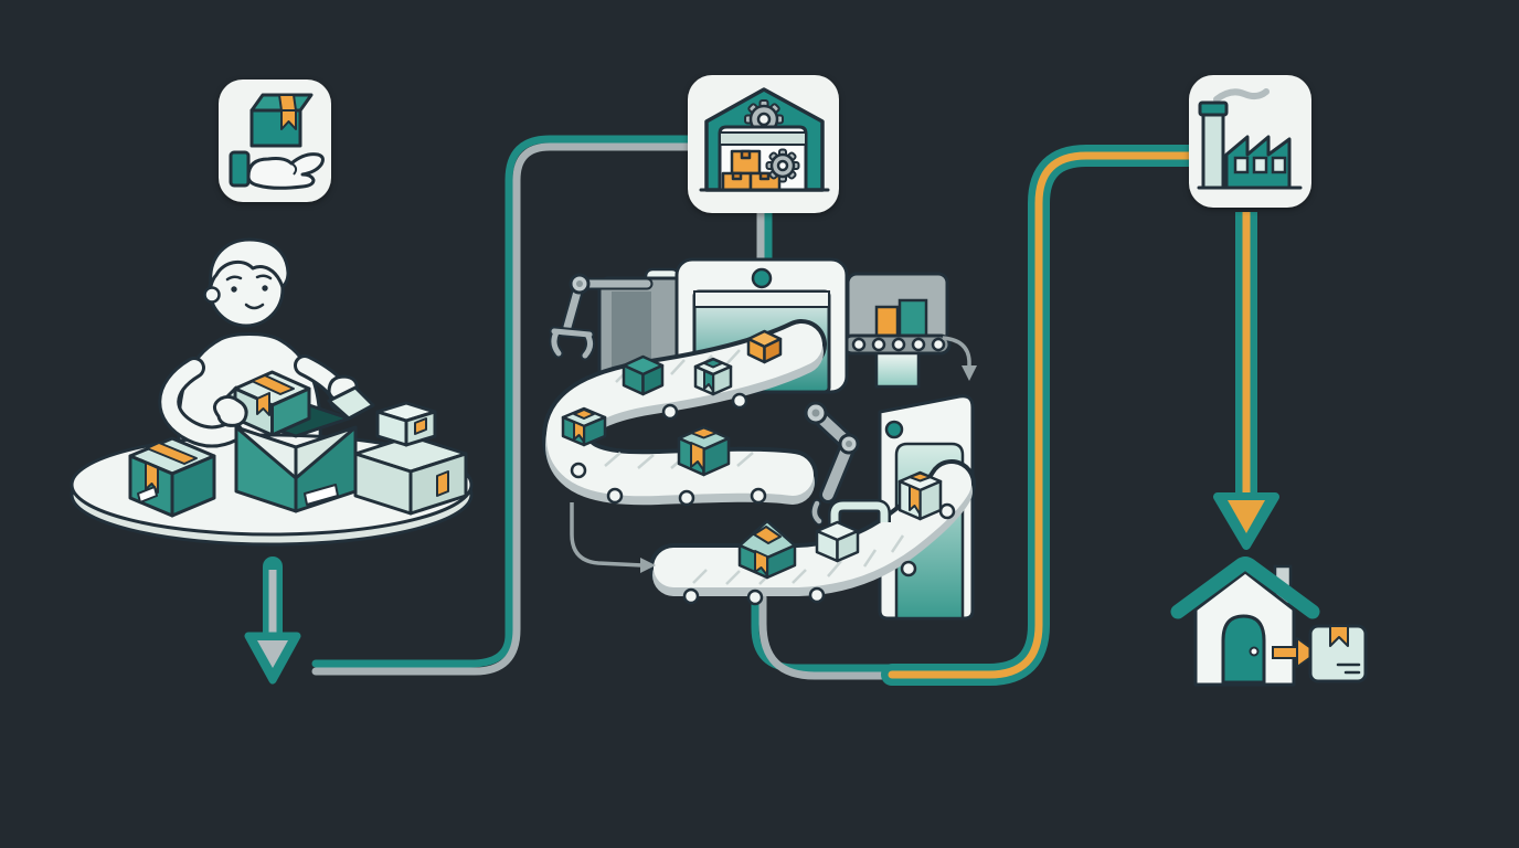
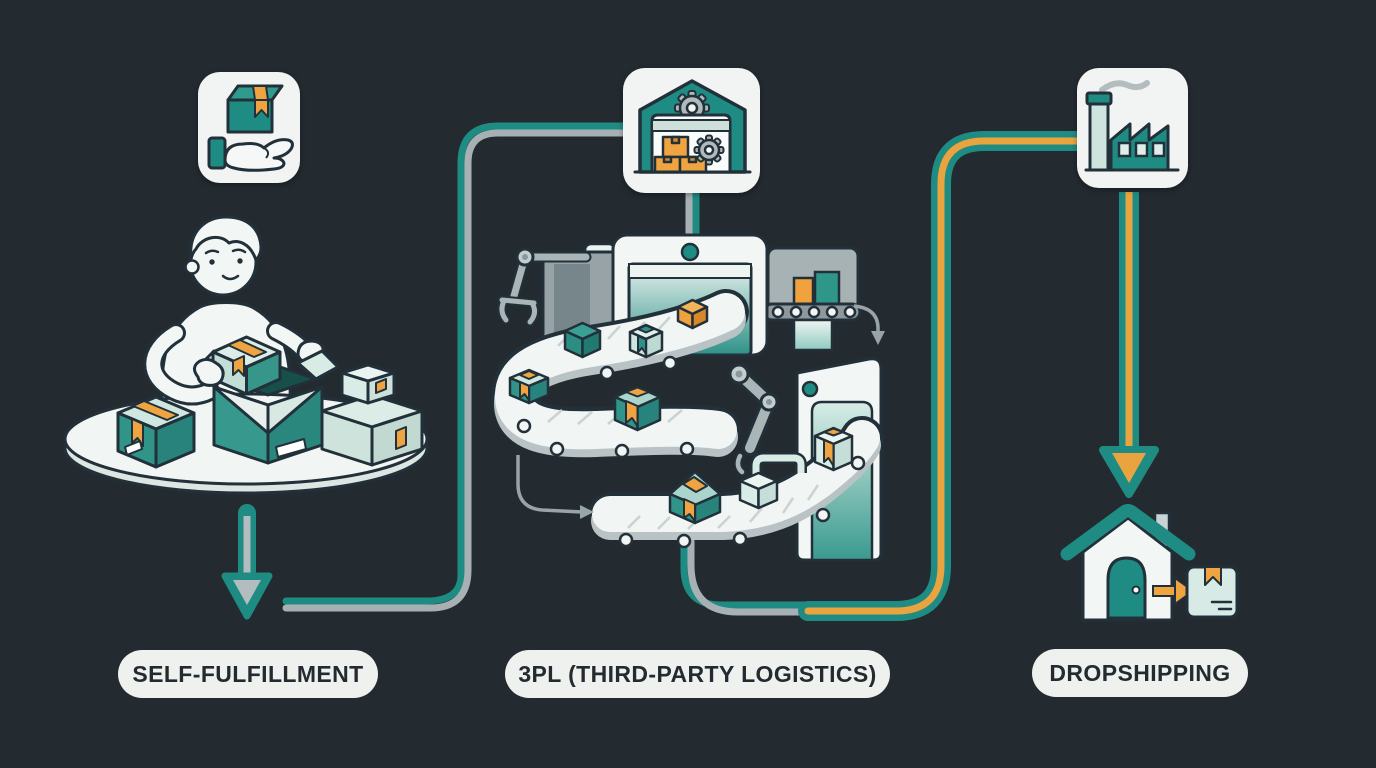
+ SELF-FULFILLMENT
+ 3PL (THIRD-PARTY LOGISTICS)
+ DROPSHIPPING
